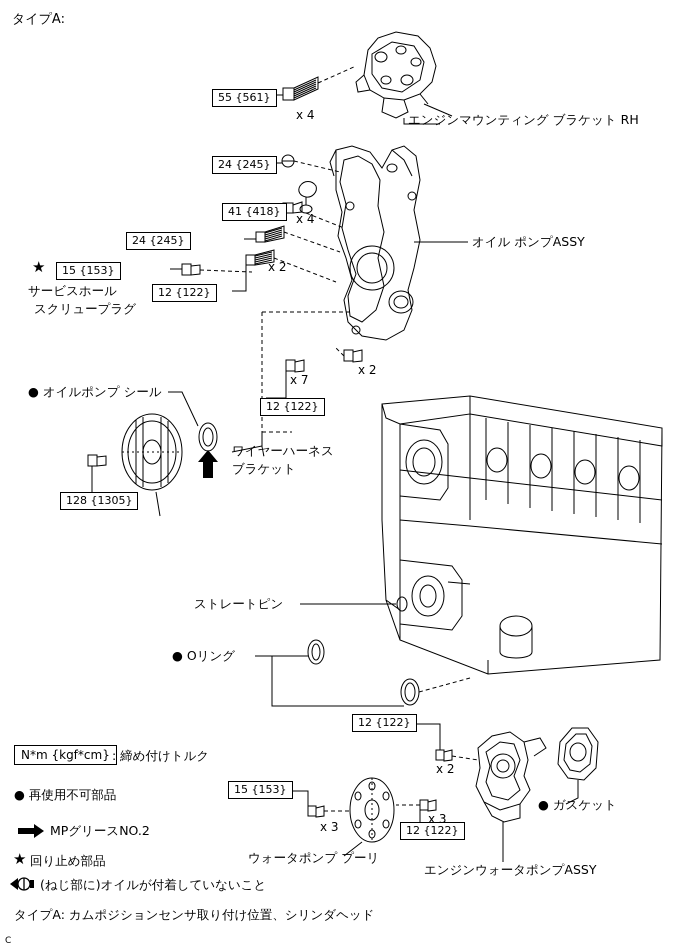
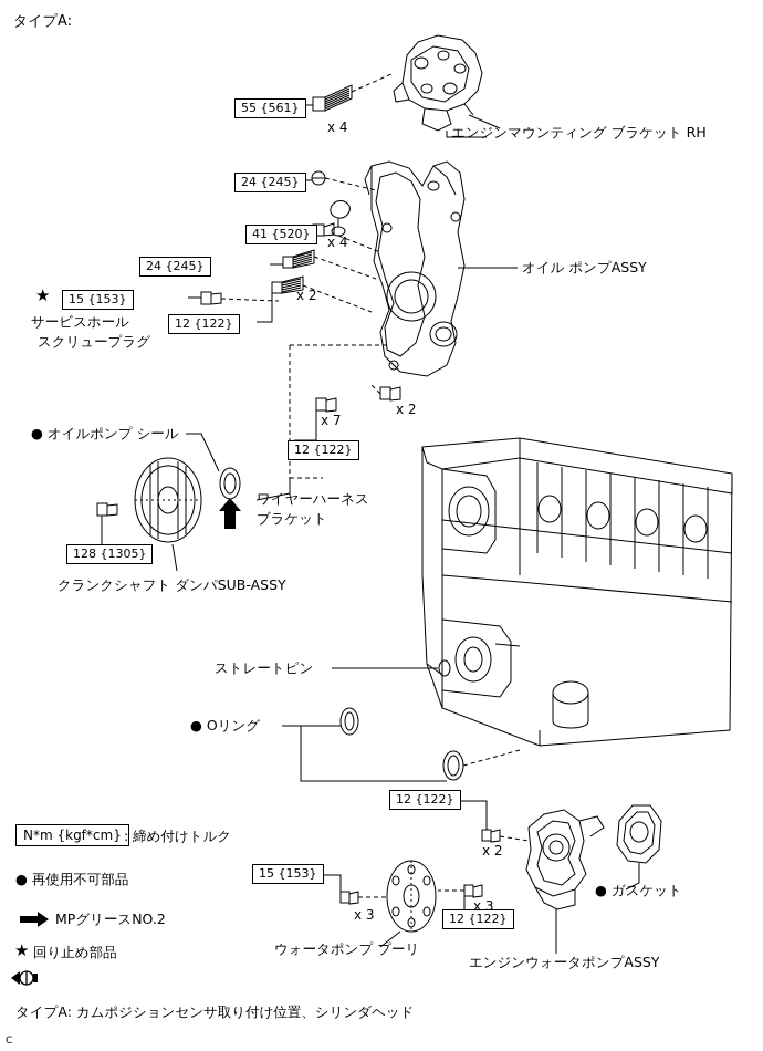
  タイプA:
  55 {561}
  24 {245}
- 41 {418}
+ 41 {520}
  24 {245}
  15 {153}
  12 {122}
  12 {122}
  128 {1305}
  12 {122}
  15 {153}
  12 {122}
  x 4
  x 4
  x 2
  x 7
  x 2
  x 2
  x 3
  x 3
  ★
  エンジンマウンティング ブラケット RH
  オイル ポンプASSY
  サービスホール
  スクリュープラグ
  ● オイルポンプ シール
  ワイヤーハーネス
  ブラケット
+ クランクシャフト ダンパSUB-ASSY
  ストレートピン
  ● Oリング
  ● ガスケット
  ウォータポンプ プーリ
  エンジンウォータポンプASSY
  N*m {kgf*cm}
  : 締め付けトルク
  ● 再使用不可部品
  MPグリースNO.2
  ★
  回り止め部品
- (ねじ部に)オイルが付着していないこと
  タイプA: カムポジションセンサ取り付け位置、シリンダヘッド
  C
